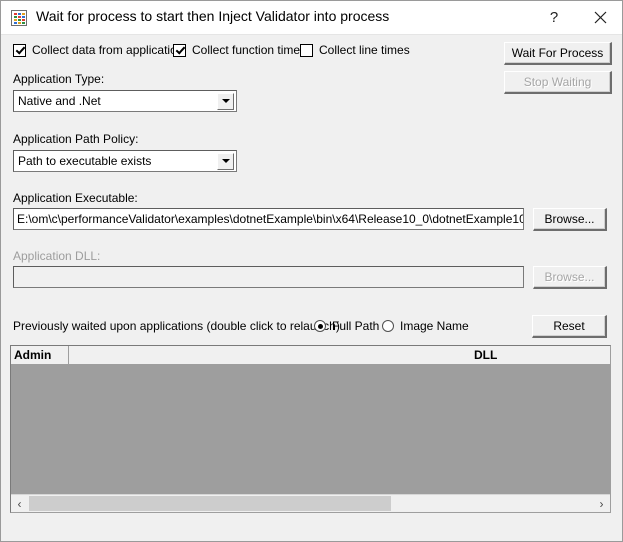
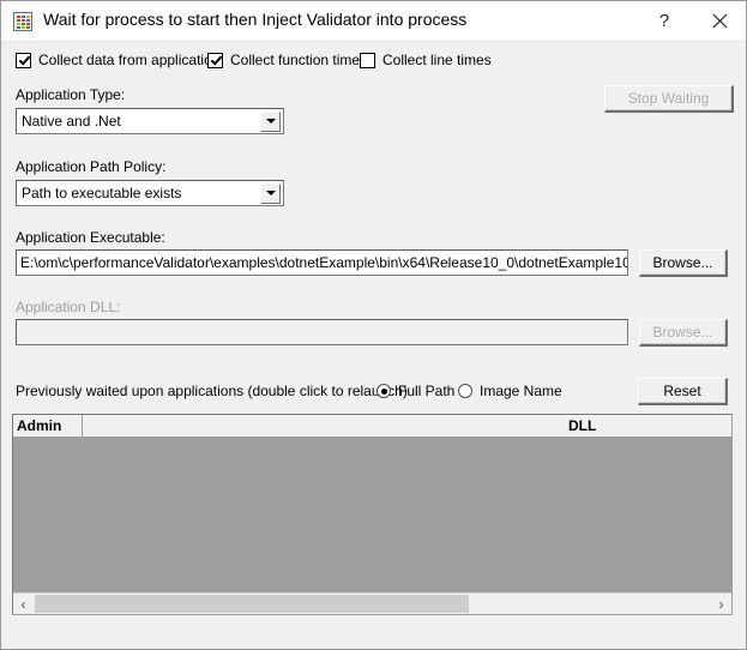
  Wait for process to start then Inject Validator into process
  ?
  Collect data from applicati
  Collect function time
  Collect line times
- Wait For Process
  Stop Waiting
  Application Type:
  Native and .Net
  Application Path Policy:
  Path to executable exists
  Application Executable:
  E:\om\c\performanceValidator\examples\dotnetExample\bin\x64\Release10_0\dotnetExample10
  Browse...
  Application DLL:
  Browse...
  Previously waited upon applications (double click to relach)
  Full Path
  Image Name
  Reset
  Admin
  DLL
  ‹
  ›
